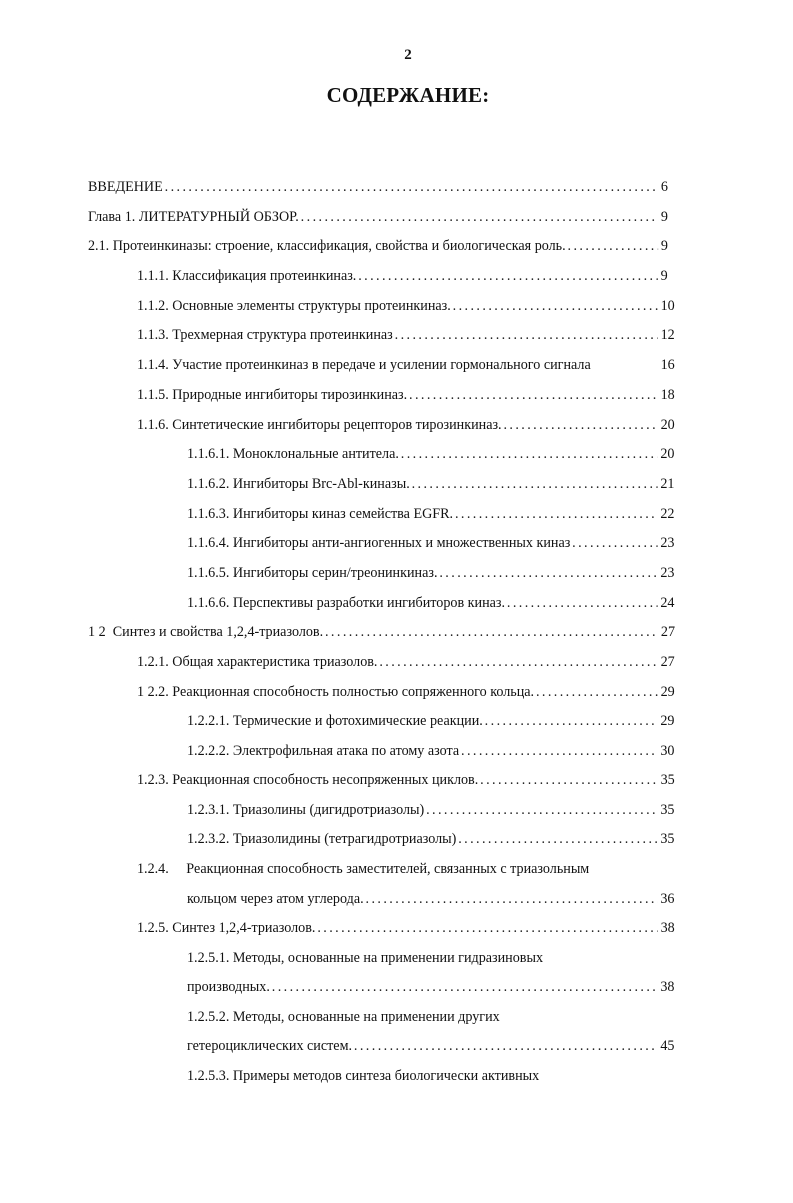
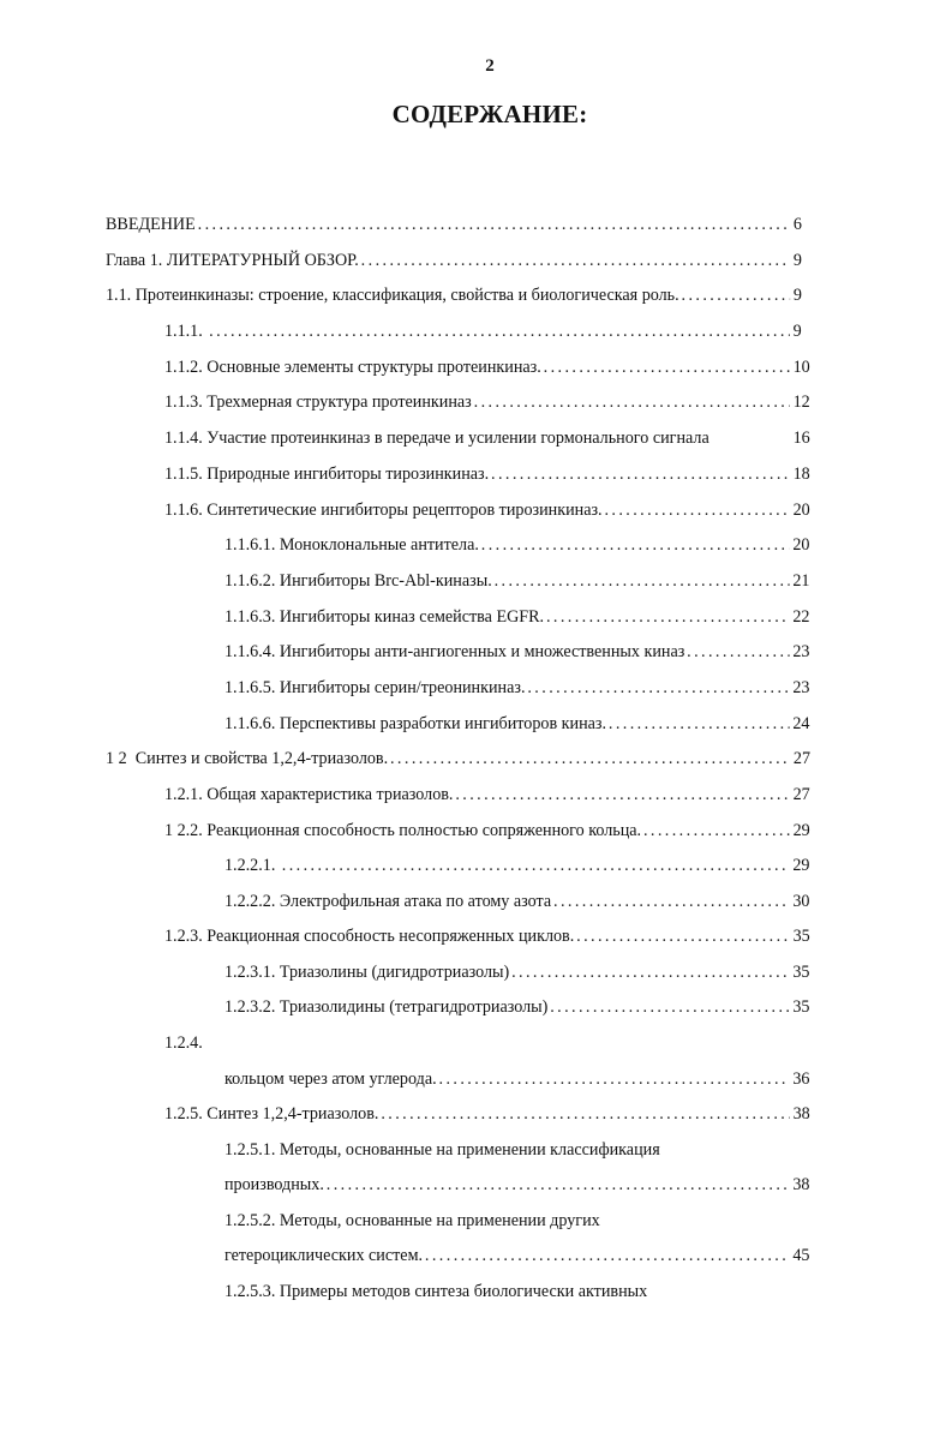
  2
  СОДЕРЖАНИЕ:
  ВВЕДЕНИЕ
  6
  Глава 1. ЛИТЕРАТУРНЫЙ ОБЗОР.
  9
- 2.1.
+ 1.1.
  Протеинкиназы: строение, классификация, свойства и биологическая роль.
  9
  1.1.1.
- Классификация протеинкиназ.
  9
  1.1.2.
  Основные элементы структуры протеинкиназ.
  10
  1.1.3.
  Трехмерная структура протеинкиназ
  12
  1.1.4.
  Участие протеинкиназ в передаче и усилении гормонального сигнала
  16
  1.1.5.
  Природные ингибиторы тирозинкиназ.
  18
  1.1.6.
  Синтетические ингибиторы рецепторов тирозинкиназ.
  20
  1.1.6.1.
  Моноклональные антитела.
  20
  1.1.6.2.
  Ингибиторы Brc-Abl-киназы.
  21
  1.1.6.3.
  Ингибиторы киназ семейства EGFR.
  22
  1.1.6.4.
  Ингибиторы анти-ангиогенных и множественных киназ
  23
  1.1.6.5.
  Ингибиторы серин/треонинкиназ.
  23
  1.1.6.6.
  Перспективы разработки ингибиторов киназ.
  24
  1 2
  Синтез и свойства 1,2,4-триазолов.
  27
  1.2.1.
  Общая характеристика триазолов.
  27
  1 2.2.
  Реакционная способность полностью сопряженного кольца.
  29
  1.2.2.1.
- Термические и фотохимические реакции.
  29
  1.2.2.2.
  Электрофильная атака по атому азота
  30
  1.2.3.
  Реакционная способность несопряженных циклов.
  35
  1.2.3.1.
  Триазолины (дигидротриазолы)
  35
  1.2.3.2.
  Триазолидины (тетрагидротриазолы)
  35
  1.2.4.
- Реакционная способность заместителей, связанных с триазольным
  кольцом через атом углерода.
  36
  1.2.5.
  Синтез 1,2,4-триазолов.
  38
  1.2.5.1.
- Методы, основанные на применении гидразиновых
+ Методы, основанные на применении классификация
  производных.
  38
  1.2.5.2.
  Методы, основанные на применении других
  гетероциклических систем.
  45
  1.2.5.3.
  Примеры методов синтеза биологически активных
